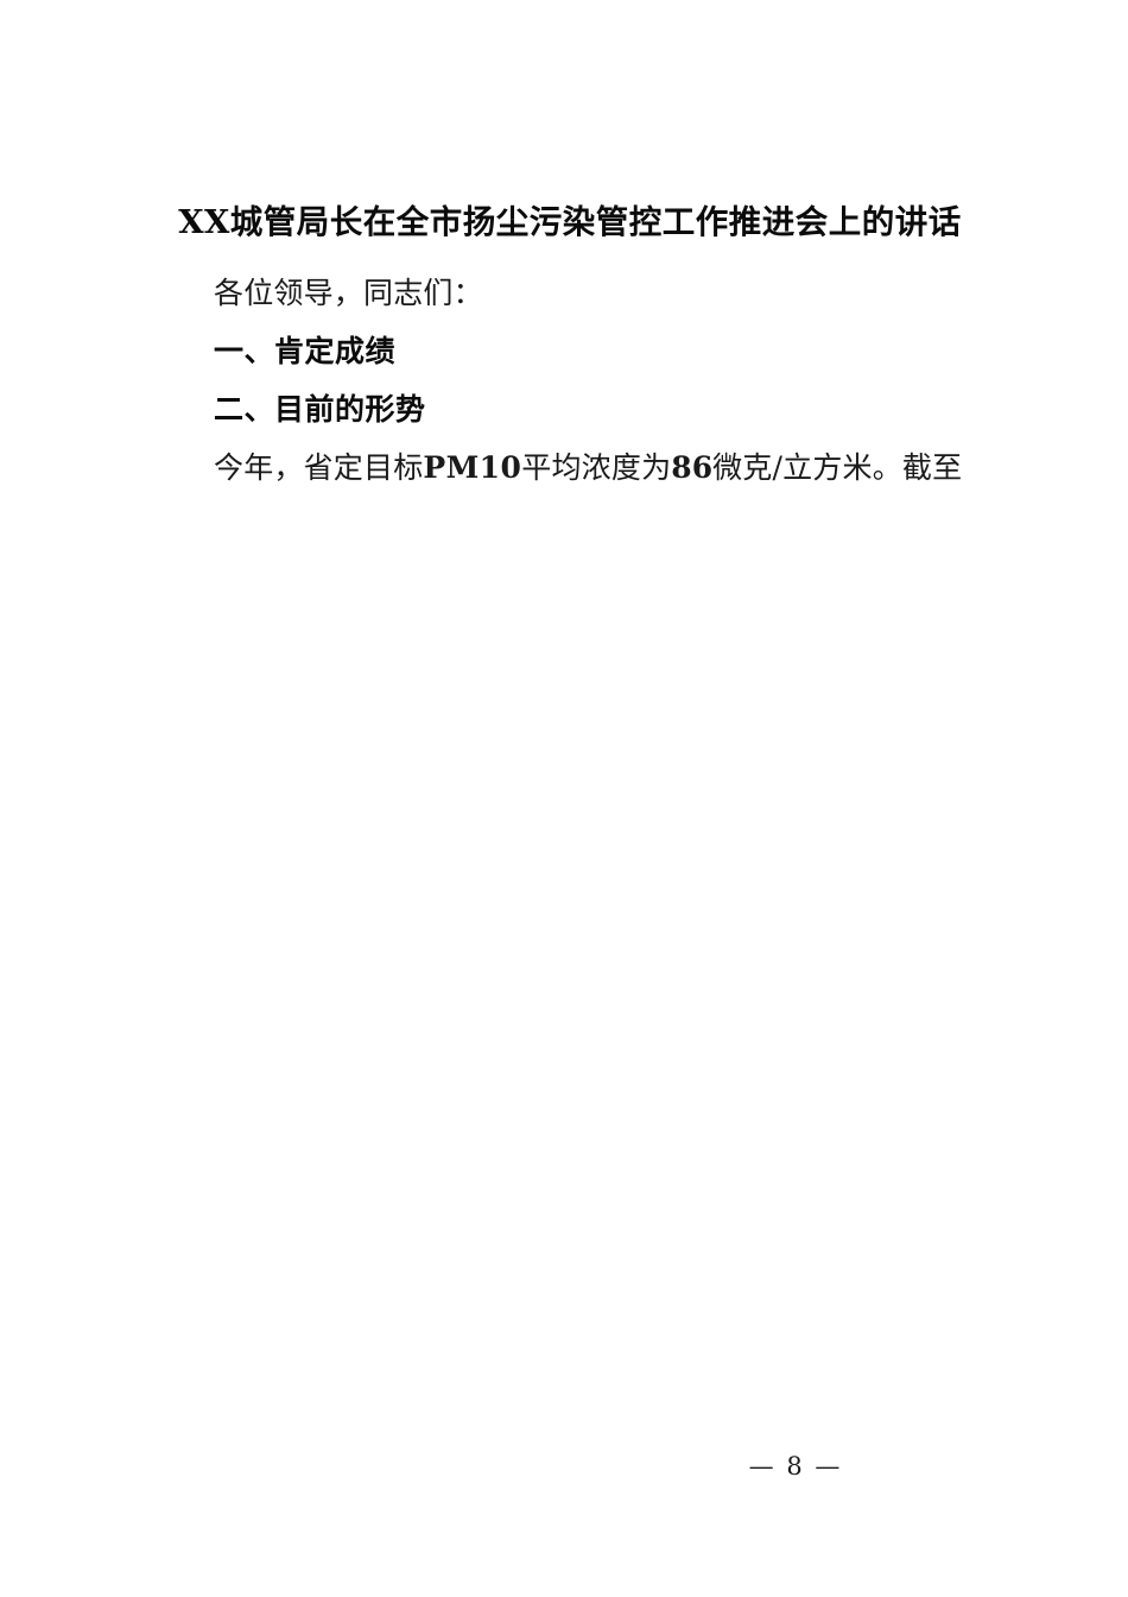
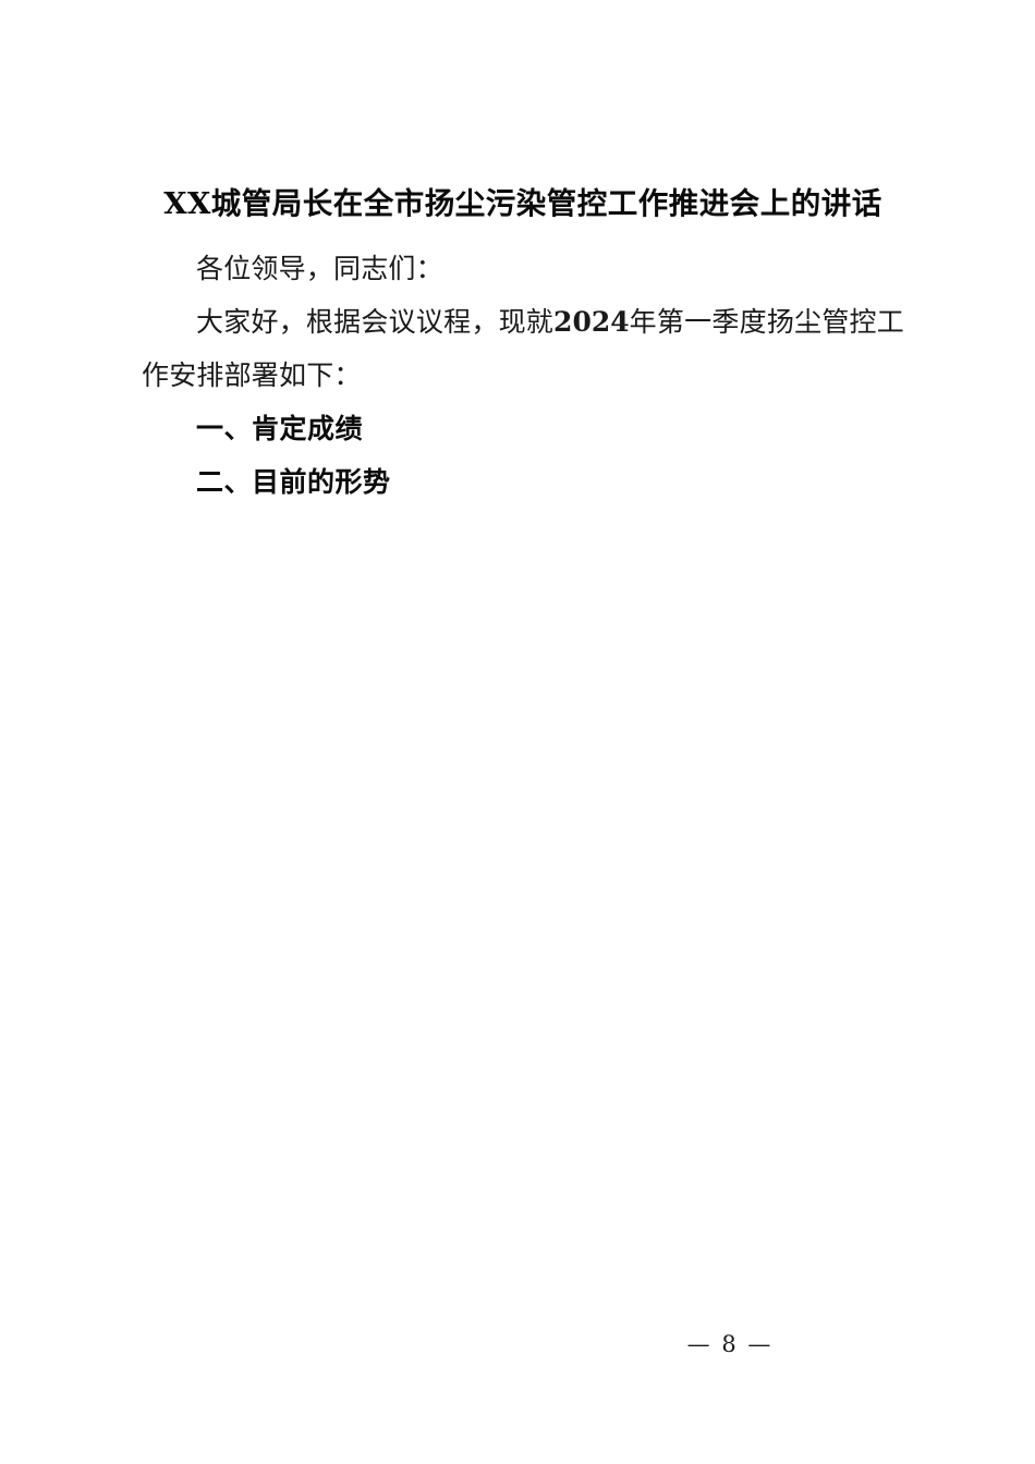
  XX城管局长在全市扬尘污染管控工作推进会上的讲话
  各位领导，同志们：
+ 大家好，根据会议议程，现就2024年第一季度扬尘管控工作安排部署如下：
  一、肯定成绩
  二、目前的形势
- 今年，省定目标PM10平均浓度为86微克/立方米。截至
  — 8 —
